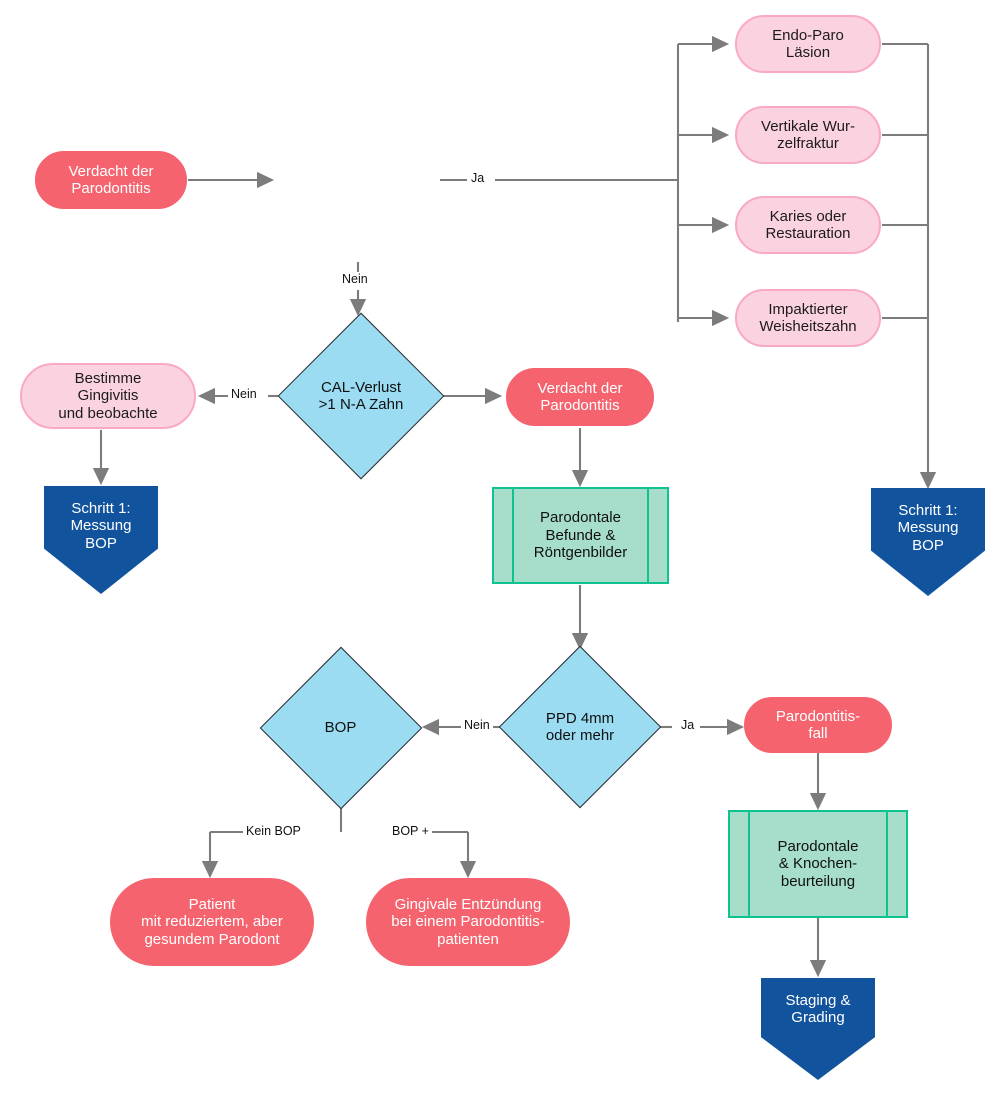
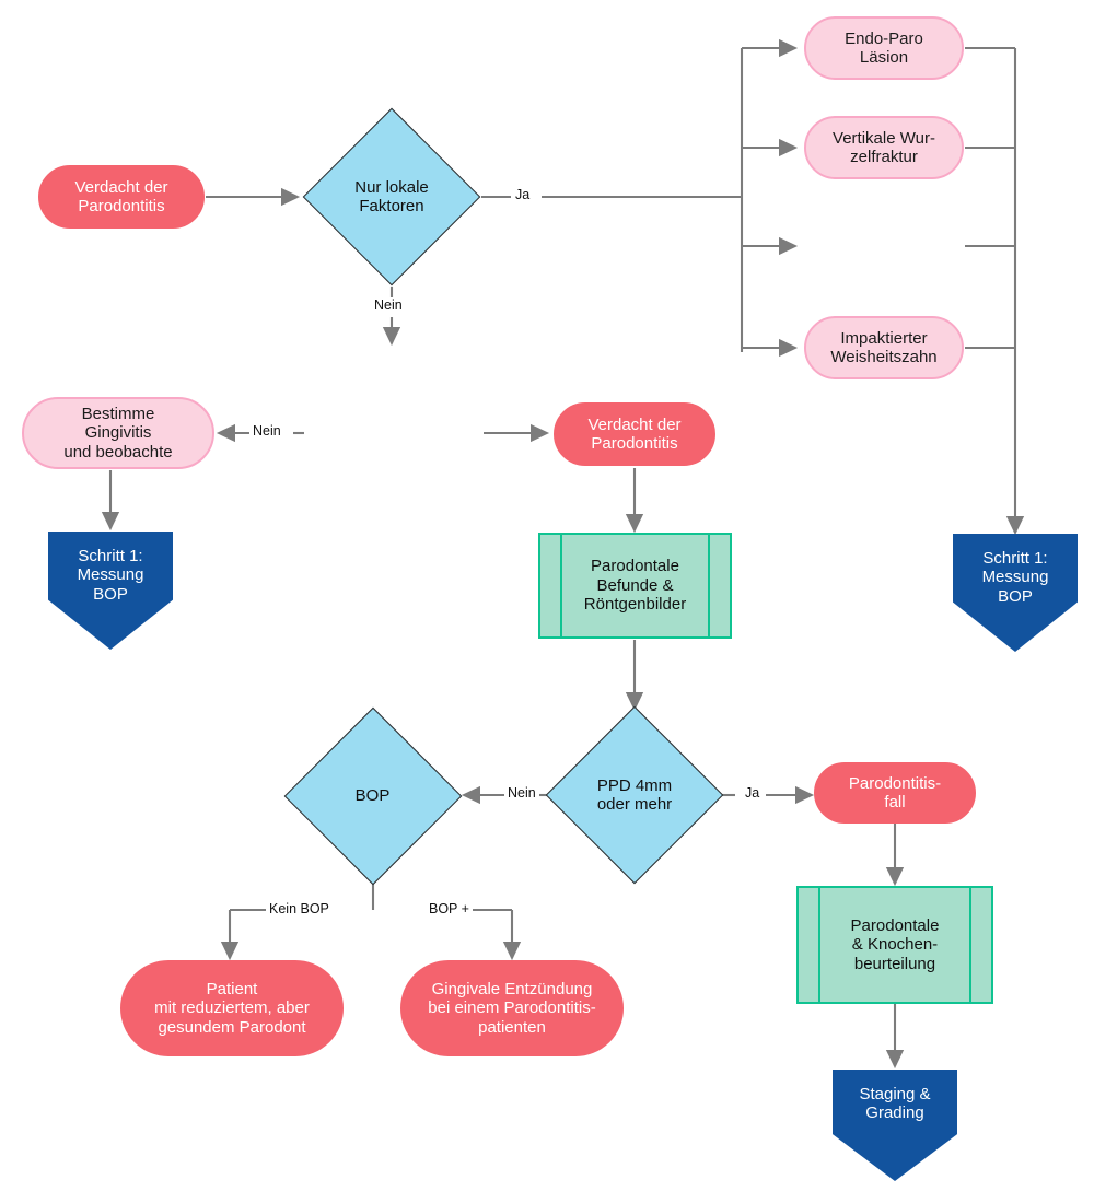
  Ja
  Nein
  Nein
  Nein
  Ja
  Kein BOP
  BOP +
  Verdacht der
  Parodontitis
+ Nur lokale
+ Faktoren
  Endo-Paro
  Läsion
  Vertikale Wur-
  zelfraktur
- Karies oder
- Restauration
  Impaktierter
  Weisheitszahn
  Schritt 1:
  Messung
  BOP
- CAL-Verlust
- >1 N-A Zahn
  Bestimme
  Gingivitis
  und beobachte
  Schritt 1:
  Messung
  BOP
  Verdacht der
  Parodontitis
  Parodontale
  Befunde &
  Röntgenbilder
  PPD 4mm
  oder mehr
  BOP
  Parodontitis-
  fall
  Parodontale
  & Knochen-
  beurteilung
  Staging &
  Grading
  Patient
  mit reduziertem, aber
  gesundem Parodont
  Gingivale Entzündung
  bei einem Parodontitis-
  patienten
